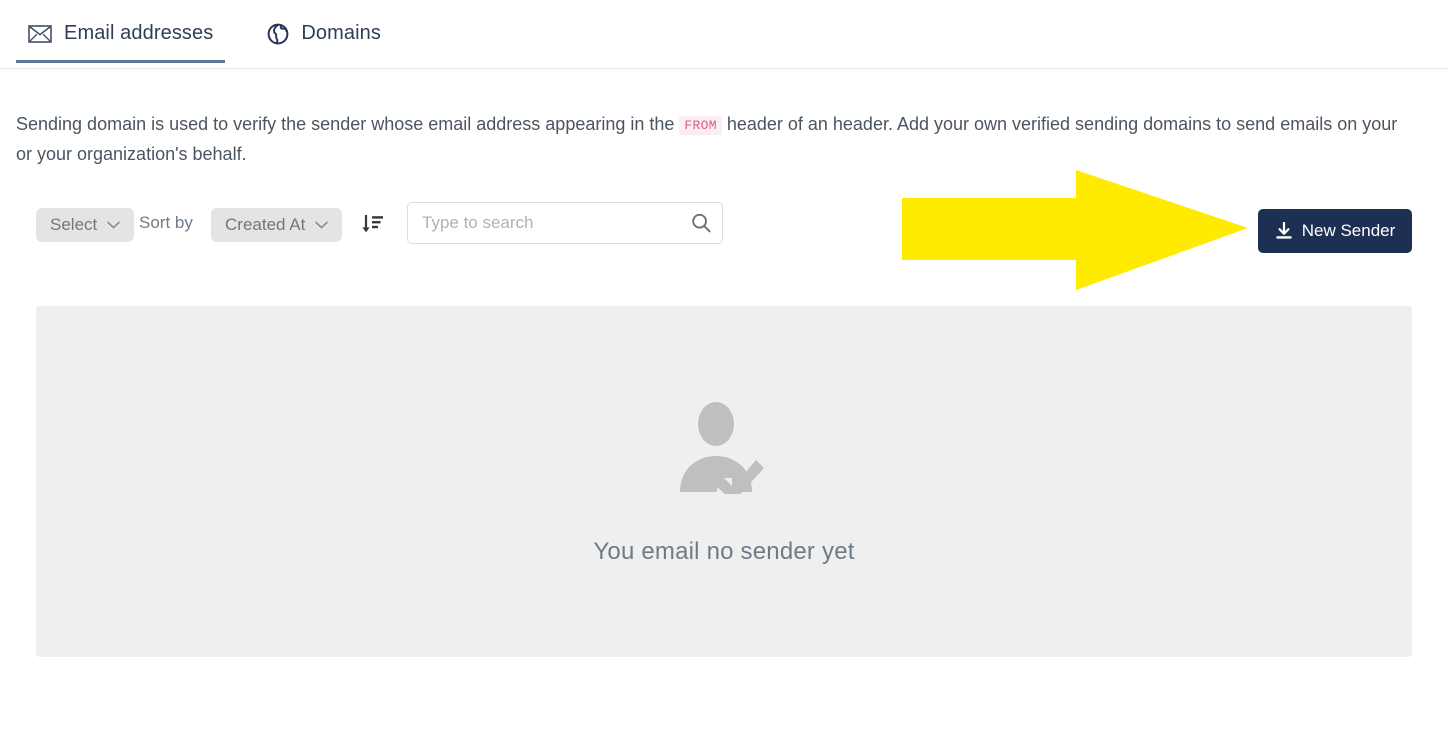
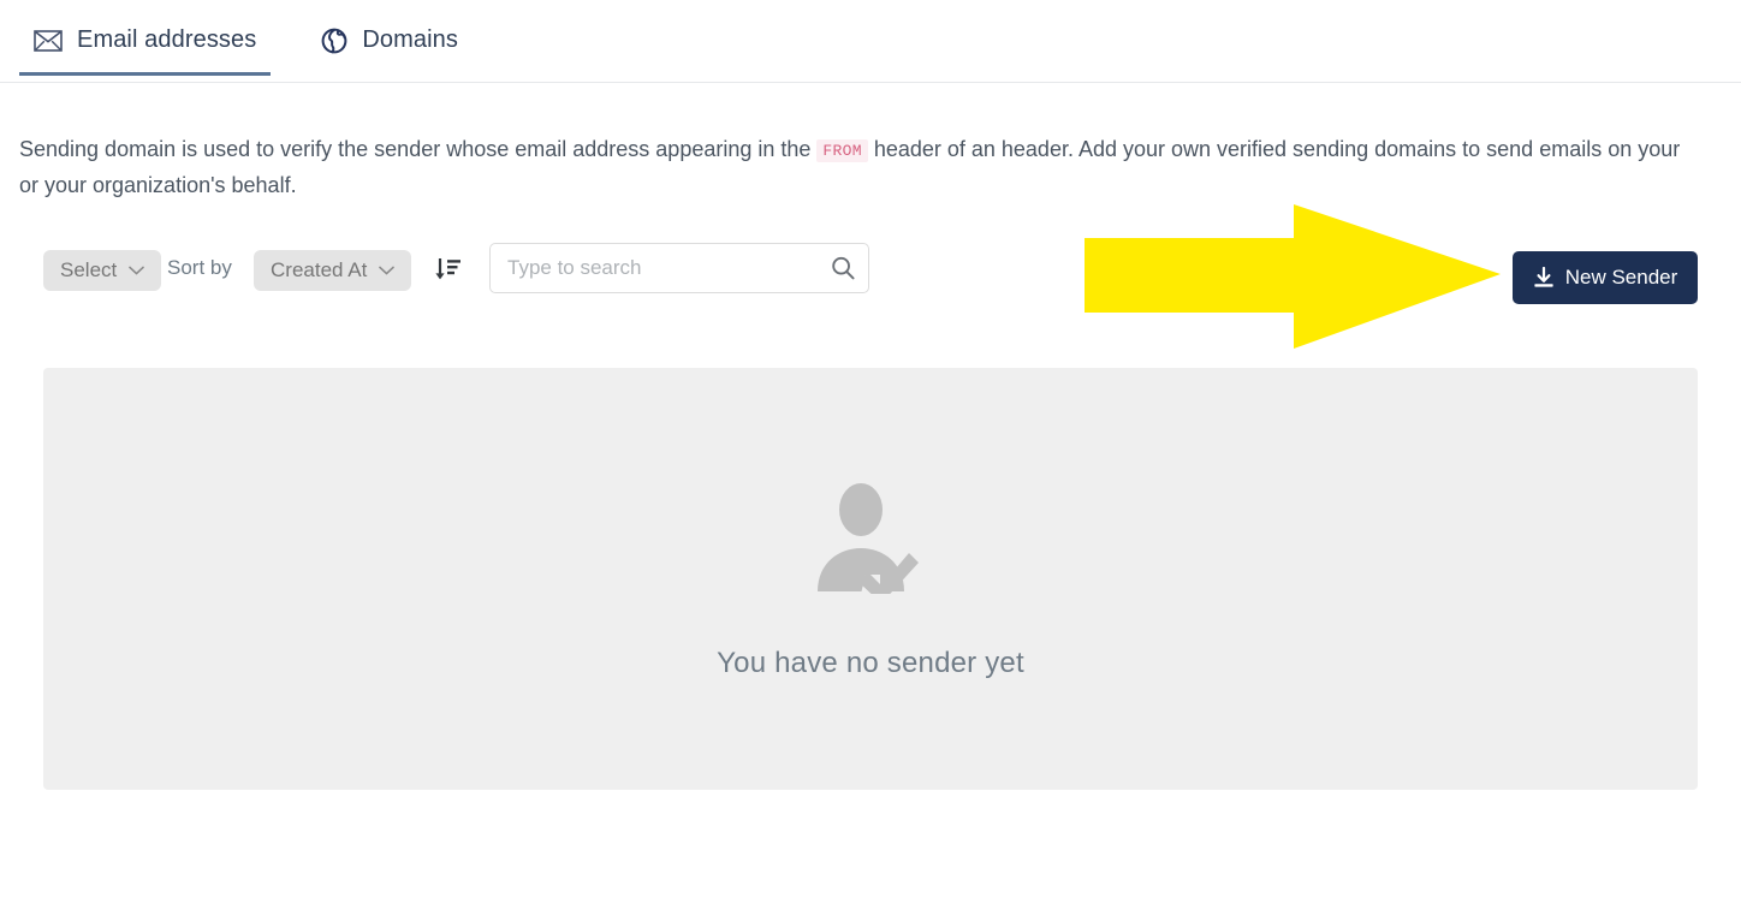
  Email addresses
  Domains
  Sending domain is used to verify the sender whose email address appearing in the FROM header of an header. Add your own verified sending domains to send emails on your or your organization's behalf.
  Select
  Sort by
  Created At
  Type to search
  New Sender
- You email no sender yet
+ You have no sender yet
